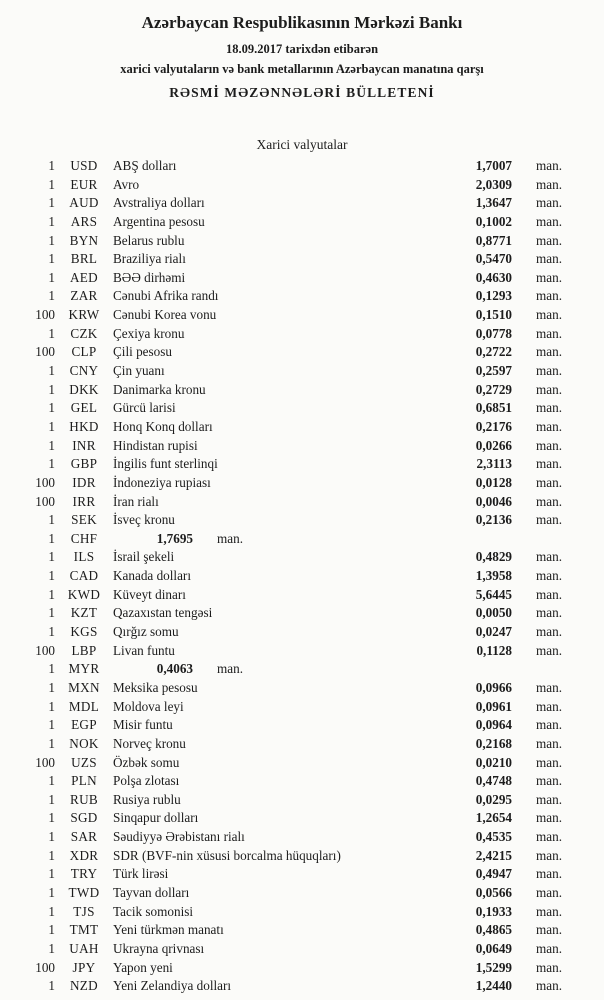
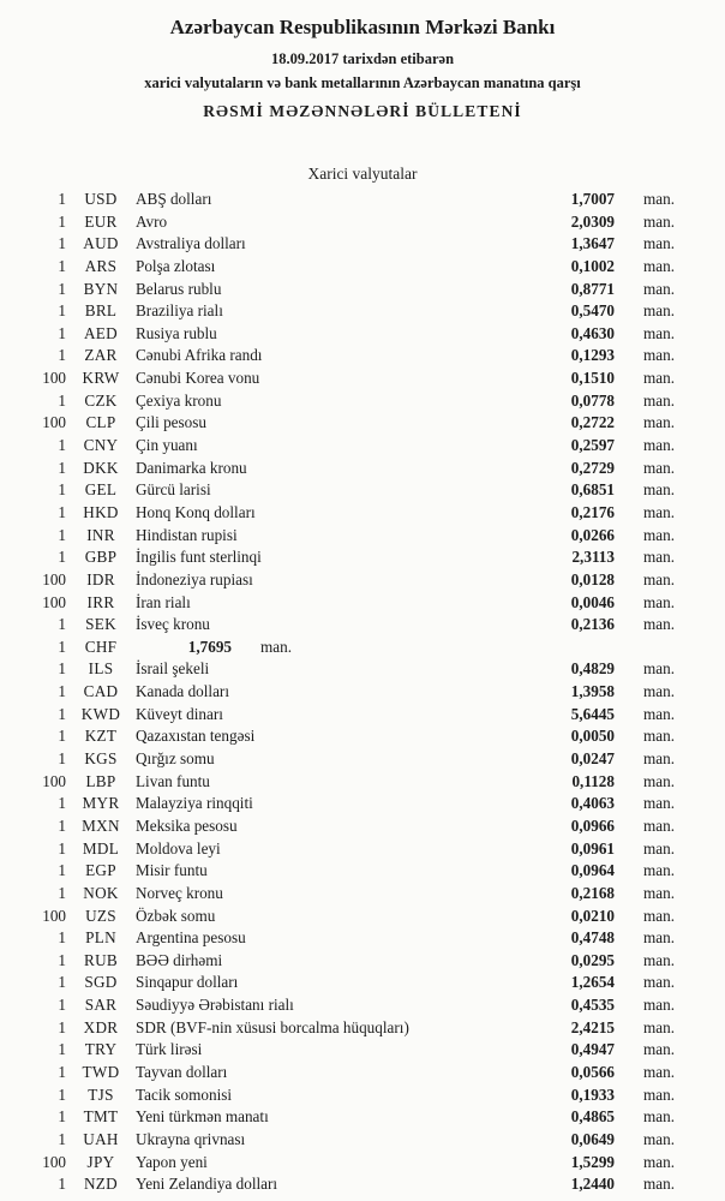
  Azərbaycan Respublikasının Mərkəzi Bankı
  18.09.2017 tarixdən etibarən
  xarici valyutaların və bank metallarının Azərbaycan manatına qarşı
  RƏSMİ MƏZƏNNƏLƏRİ BÜLLETENİ
  Xarici valyutalar
  1
  USD
  ABŞ dolları
  1,7007
  man.
  1
  EUR
  Avro
  2,0309
  man.
  1
  AUD
  Avstraliya dolları
  1,3647
  man.
  1
  ARS
- Argentina pesosu
+ Polşa zlotası
  0,1002
  man.
  1
  BYN
  Belarus rublu
  0,8771
  man.
  1
  BRL
  Braziliya rialı
  0,5470
  man.
  1
  AED
- BƏƏ dirhəmi
+ Rusiya rublu
  0,4630
  man.
  1
  ZAR
  Cənubi Afrika randı
  0,1293
  man.
  100
  KRW
  Cənubi Korea vonu
  0,1510
  man.
  1
  CZK
  Çexiya kronu
  0,0778
  man.
  100
  CLP
  Çili pesosu
  0,2722
  man.
  1
  CNY
  Çin yuanı
  0,2597
  man.
  1
  DKK
  Danimarka kronu
  0,2729
  man.
  1
  GEL
  Gürcü larisi
  0,6851
  man.
  1
  HKD
  Honq Konq dolları
  0,2176
  man.
  1
  INR
  Hindistan rupisi
  0,0266
  man.
  1
  GBP
  İngilis funt sterlinqi
  2,3113
  man.
  100
  IDR
  İndoneziya rupiası
  0,0128
  man.
  100
  IRR
  İran rialı
  0,0046
  man.
  1
  SEK
  İsveç kronu
  0,2136
  man.
  1
  CHF
  1,7695
  man.
  1
  ILS
  İsrail şekeli
  0,4829
  man.
  1
  CAD
  Kanada dolları
  1,3958
  man.
  1
  KWD
  Küveyt dinarı
  5,6445
  man.
  1
  KZT
  Qazaxıstan tengəsi
  0,0050
  man.
  1
  KGS
  Qırğız somu
  0,0247
  man.
  100
  LBP
  Livan funtu
  0,1128
  man.
  1
  MYR
+ Malayziya rinqqiti
  0,4063
  man.
  1
  MXN
  Meksika pesosu
  0,0966
  man.
  1
  MDL
  Moldova leyi
  0,0961
  man.
  1
  EGP
  Misir funtu
  0,0964
  man.
  1
  NOK
  Norveç kronu
  0,2168
  man.
  100
  UZS
  Özbək somu
  0,0210
  man.
  1
  PLN
- Polşa zlotası
+ Argentina pesosu
  0,4748
  man.
  1
  RUB
- Rusiya rublu
+ BƏƏ dirhəmi
  0,0295
  man.
  1
  SGD
  Sinqapur dolları
  1,2654
  man.
  1
  SAR
  Səudiyyə Ərəbistanı rialı
  0,4535
  man.
  1
  XDR
  SDR (BVF-nin xüsusi borcalma hüquqları)
  2,4215
  man.
  1
  TRY
  Türk lirəsi
  0,4947
  man.
  1
  TWD
  Tayvan dolları
  0,0566
  man.
  1
  TJS
  Tacik somonisi
  0,1933
  man.
  1
  TMT
  Yeni türkmən manatı
  0,4865
  man.
  1
  UAH
  Ukrayna qrivnası
  0,0649
  man.
  100
  JPY
  Yapon yeni
  1,5299
  man.
  1
  NZD
  Yeni Zelandiya dolları
  1,2440
  man.
